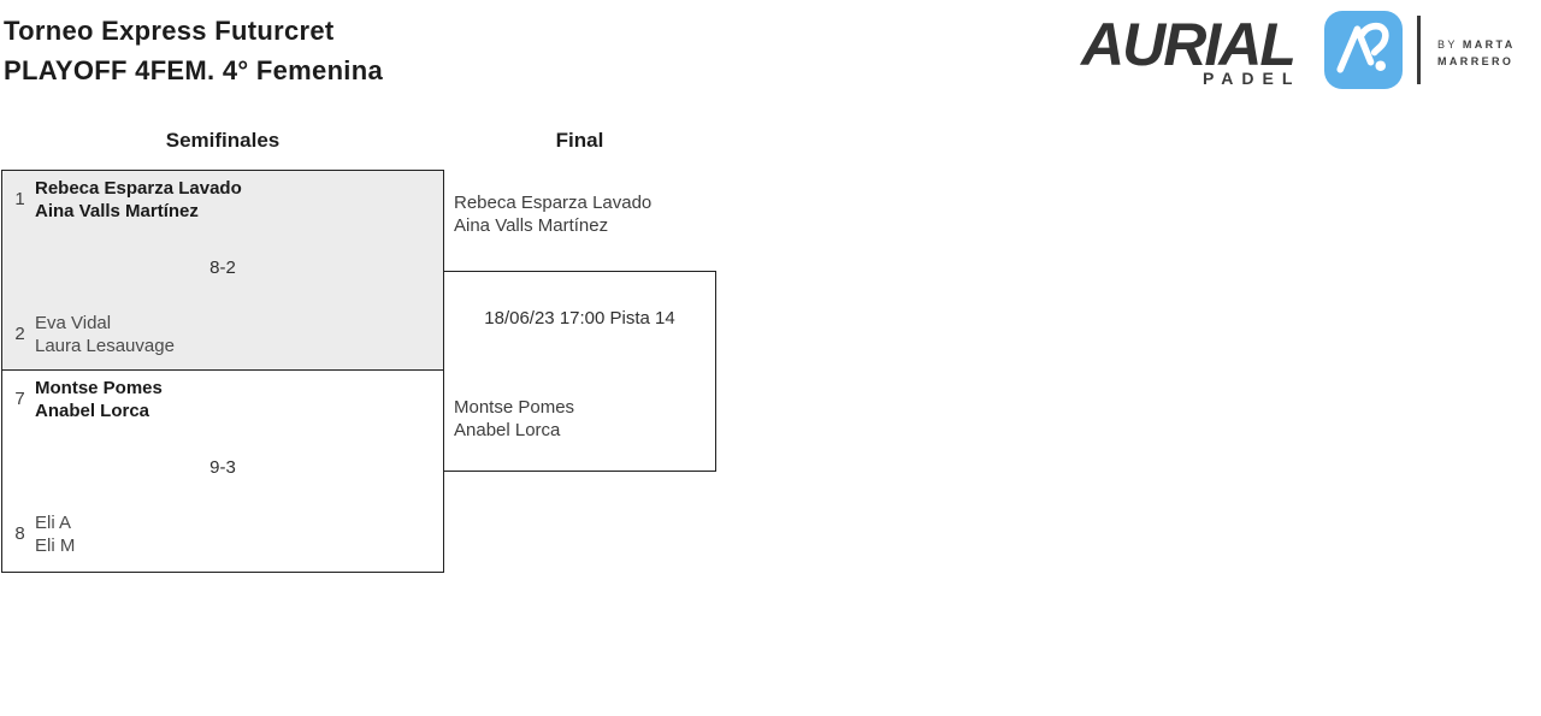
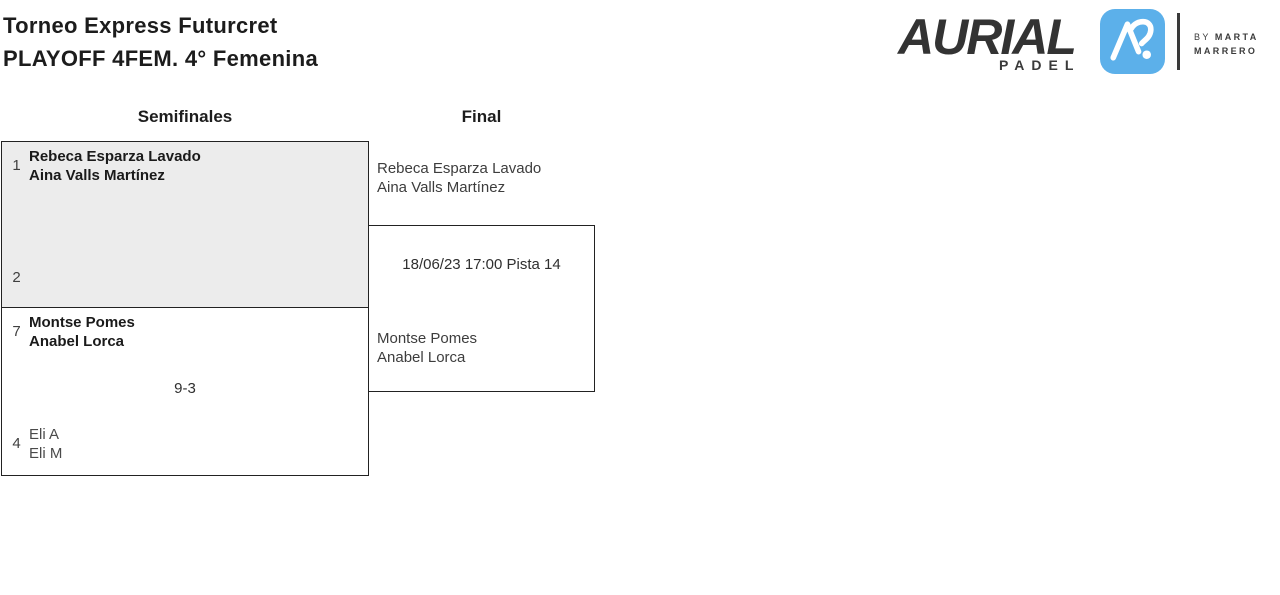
  Torneo Express Futurcret
  PLAYOFF 4FEM. 4° Femenina
  AURIAL
  PADEL
  BY MARTA
  MARRERO
  Semifinales
  Final
  1
  Rebeca Esparza Lavado
  Aina Valls Martínez
- 8-2
  2
- Eva Vidal
- Laura Lesauvage
  7
  Montse Pomes
  Anabel Lorca
  9-3
- 8
+ 4
  Eli A
  Eli M
  Rebeca Esparza Lavado
  Aina Valls Martínez
  18/06/23 17:00 Pista 14
  Montse Pomes
  Anabel Lorca
